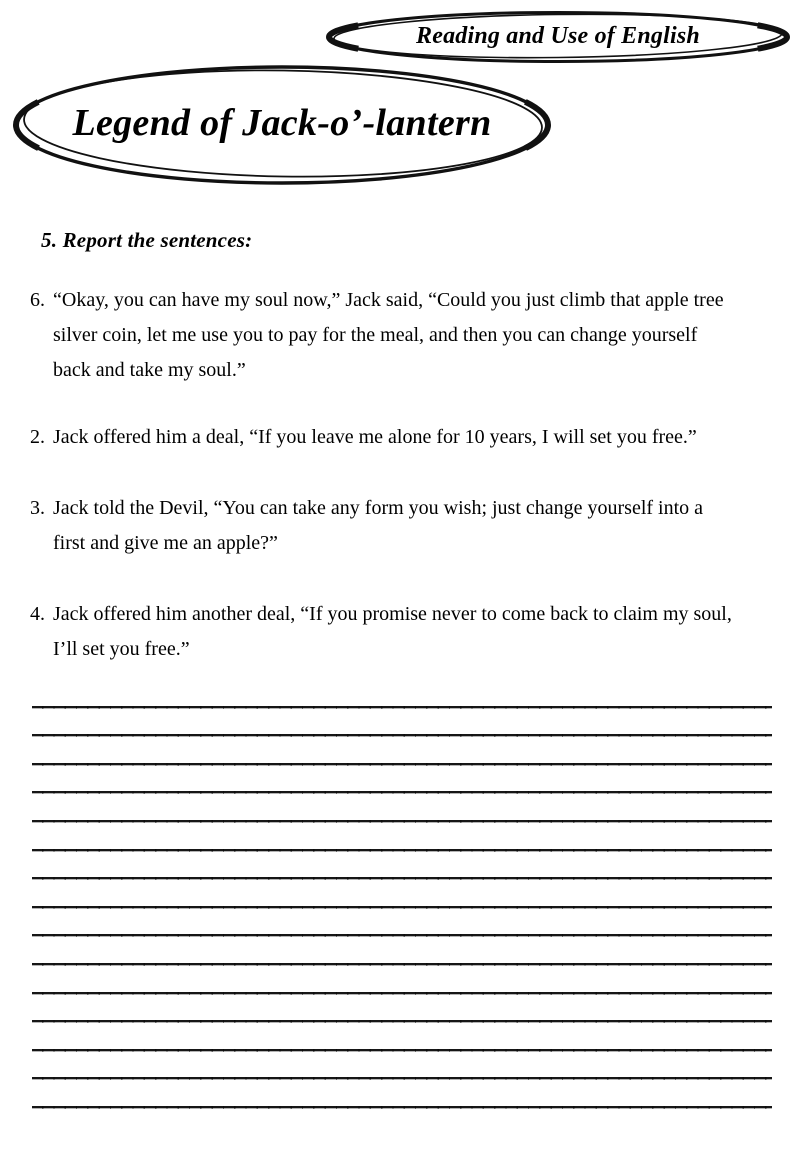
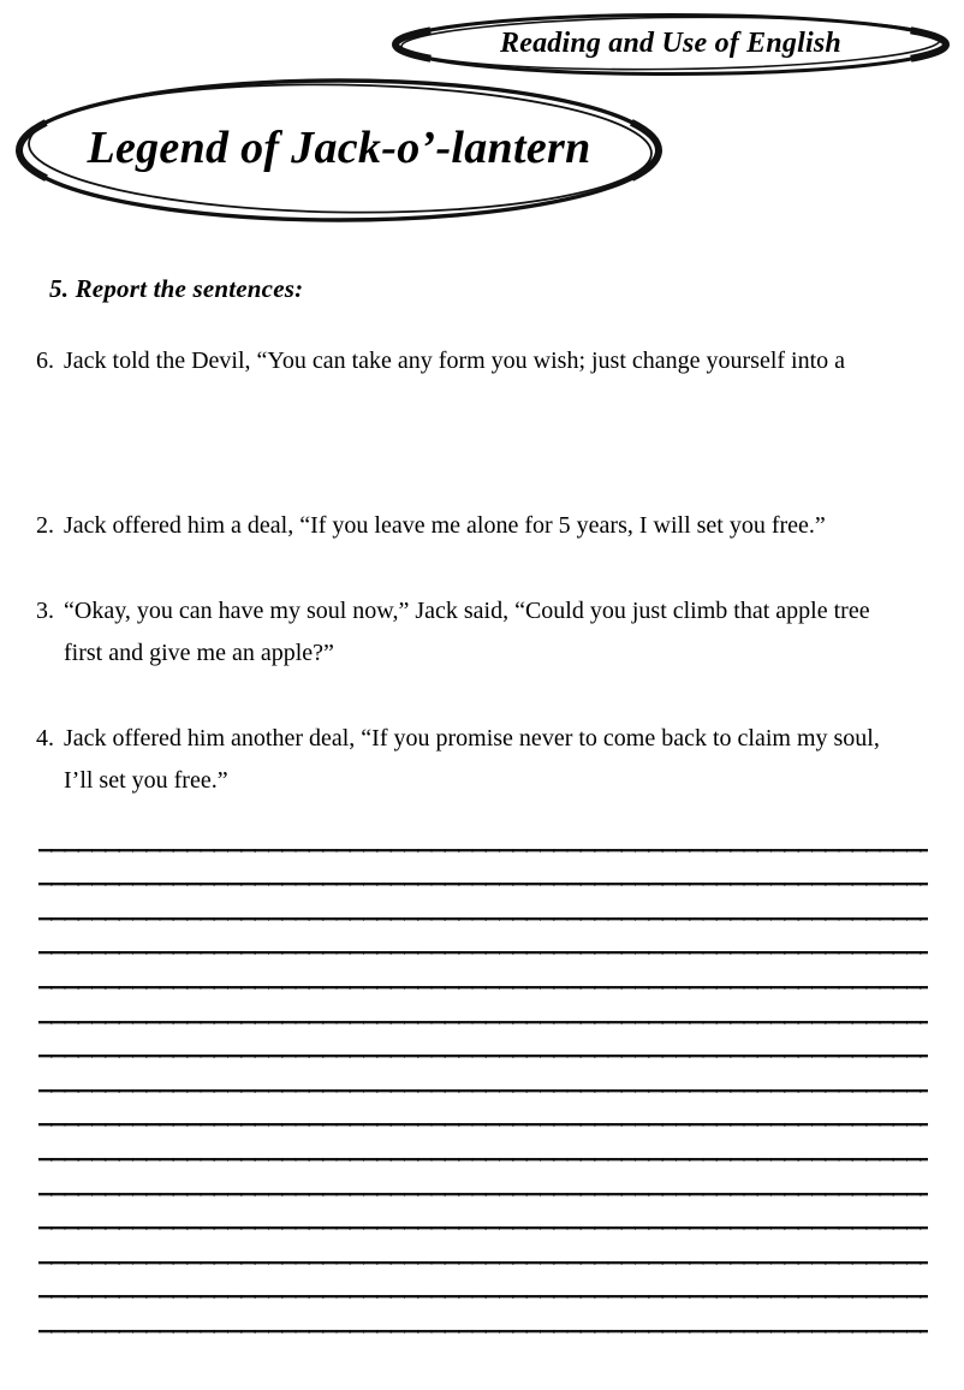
  Reading and Use of English
  Legend of Jack-o’-lantern
  5. Report the sentences:
  6.
- “Okay, you can have my soul now,” Jack said, “Could you just climb that apple tree
+ Jack told the Devil, “You can take any form you wish; just change yourself into a
- silver coin, let me use you to pay for the meal, and then you can change yourself
- back and take my soul.”
  2.
- Jack offered him a deal, “If you leave me alone for 10 years, I will set you free.”
+ Jack offered him a deal, “If you leave me alone for 5 years, I will set you free.”
  3.
- Jack told the Devil, “You can take any form you wish; just change yourself into a
+ “Okay, you can have my soul now,” Jack said, “Could you just climb that apple tree
  first and give me an apple?”
  4.
  Jack offered him another deal, “If you promise never to come back to claim my soul,
  I’ll set you free.”
